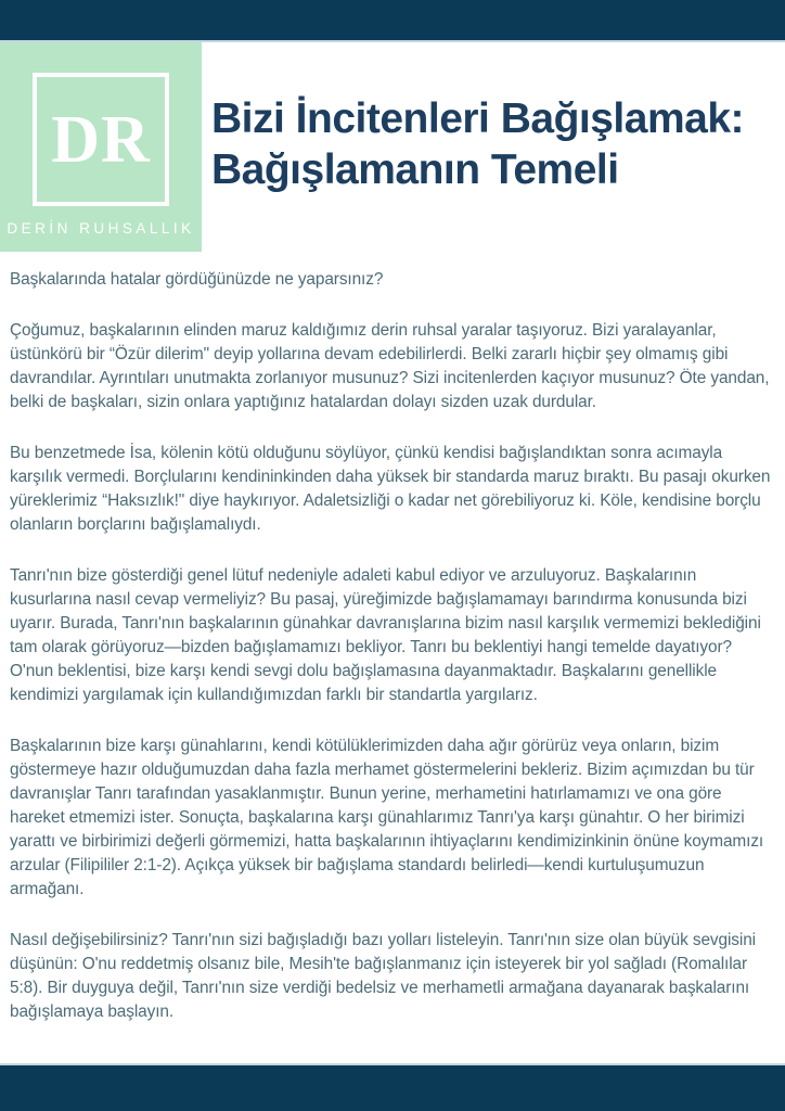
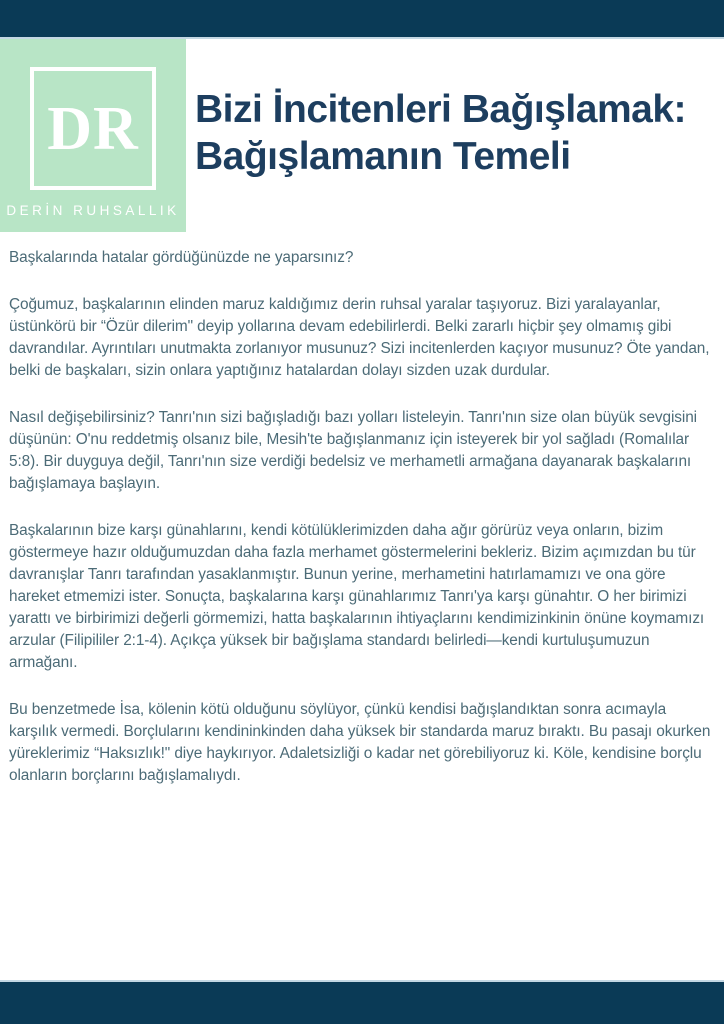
  DR
  DERİN RUHSALLIK
  Bizi İncitenleri Bağışlamak:
  Bağışlamanın Temeli
  Başkalarında hatalar gördüğünüzde ne yaparsınız?
  Çoğumuz, başkalarının elinden maruz kaldığımız derin ruhsal yaralar taşıyoruz. Bizi yaralayanlar, üstünkörü bir “Özür dilerim" deyip yollarına devam edebilirlerdi. Belki zararlı hiçbir şey olmamış gibi davrandılar. Ayrıntıları unutmakta zorlanıyor musunuz? Sizi incitenlerden kaçıyor musunuz? Öte yandan, belki de başkaları, sizin onlara yaptığınız hatalardan dolayı sizden uzak durdular.
- Bu benzetmede İsa, kölenin kötü olduğunu söylüyor, çünkü kendisi bağışlandıktan sonra acımayla karşılık vermedi. Borçlularını kendininkinden daha yüksek bir standarda maruz bıraktı. Bu pasajı okurken yüreklerimiz “Haksızlık!" diye haykırıyor. Adaletsizliği o kadar net görebiliyoruz ki. Köle, kendisine borçlu olanların borçlarını bağışlamalıydı.
+ Nasıl değişebilirsiniz? Tanrı'nın sizi bağışladığı bazı yolları listeleyin. Tanrı'nın size olan büyük sevgisini düşünün: O'nu reddetmiş olsanız bile, Mesih'te bağışlanmanız için isteyerek bir yol sağladı (Romalılar 5:8). Bir duyguya değil, Tanrı'nın size verdiği bedelsiz ve merhametli armağana dayanarak başkalarını bağışlamaya başlayın.
- Tanrı'nın bize gösterdiği genel lütuf nedeniyle adaleti kabul ediyor ve arzuluyoruz. Başkalarının kusurlarına nasıl cevap vermeliyiz? Bu pasaj, yüreğimizde bağışlamamayı barındırma konusunda bizi uyarır. Burada, Tanrı'nın başkalarının günahkar davranışlarına bizim nasıl karşılık vermemizi beklediğini tam olarak görüyoruz—bizden bağışlamamızı bekliyor. Tanrı bu beklentiyi hangi temelde dayatıyor? O'nun beklentisi, bize karşı kendi sevgi dolu bağışlamasına dayanmaktadır. Başkalarını genellikle kendimizi yargılamak için kullandığımızdan farklı bir standartla yargılarız.
- Başkalarının bize karşı günahlarını, kendi kötülüklerimizden daha ağır görürüz veya onların, bizim göstermeye hazır olduğumuzdan daha fazla merhamet göstermelerini bekleriz. Bizim açımızdan bu tür davranışlar Tanrı tarafından yasaklanmıştır. Bunun yerine, merhametini hatırlamamızı ve ona göre hareket etmemizi ister. Sonuçta, başkalarına karşı günahlarımız Tanrı'ya karşı günahtır. O her birimizi yarattı ve birbirimizi değerli görmemizi, hatta başkalarının ihtiyaçlarını kendimizinkinin önüne koymamızı arzular (Filipililer 2:1-2). Açıkça yüksek bir bağışlama standardı belirledi—kendi kurtuluşumuzun armağanı.
+ Başkalarının bize karşı günahlarını, kendi kötülüklerimizden daha ağır görürüz veya onların, bizim göstermeye hazır olduğumuzdan daha fazla merhamet göstermelerini bekleriz. Bizim açımızdan bu tür davranışlar Tanrı tarafından yasaklanmıştır. Bunun yerine, merhametini hatırlamamızı ve ona göre hareket etmemizi ister. Sonuçta, başkalarına karşı günahlarımız Tanrı'ya karşı günahtır. O her birimizi yarattı ve birbirimizi değerli görmemizi, hatta başkalarının ihtiyaçlarını kendimizinkinin önüne koymamızı arzular (Filipililer 2:1-4). Açıkça yüksek bir bağışlama standardı belirledi—kendi kurtuluşumuzun armağanı.
- Nasıl değişebilirsiniz? Tanrı'nın sizi bağışladığı bazı yolları listeleyin. Tanrı'nın size olan büyük sevgisini düşünün: O'nu reddetmiş olsanız bile, Mesih'te bağışlanmanız için isteyerek bir yol sağladı (Romalılar 5:8). Bir duyguya değil, Tanrı'nın size verdiği bedelsiz ve merhametli armağana dayanarak başkalarını bağışlamaya başlayın.
+ Bu benzetmede İsa, kölenin kötü olduğunu söylüyor, çünkü kendisi bağışlandıktan sonra acımayla karşılık vermedi. Borçlularını kendininkinden daha yüksek bir standarda maruz bıraktı. Bu pasajı okurken yüreklerimiz “Haksızlık!" diye haykırıyor. Adaletsizliği o kadar net görebiliyoruz ki. Köle, kendisine borçlu olanların borçlarını bağışlamalıydı.
